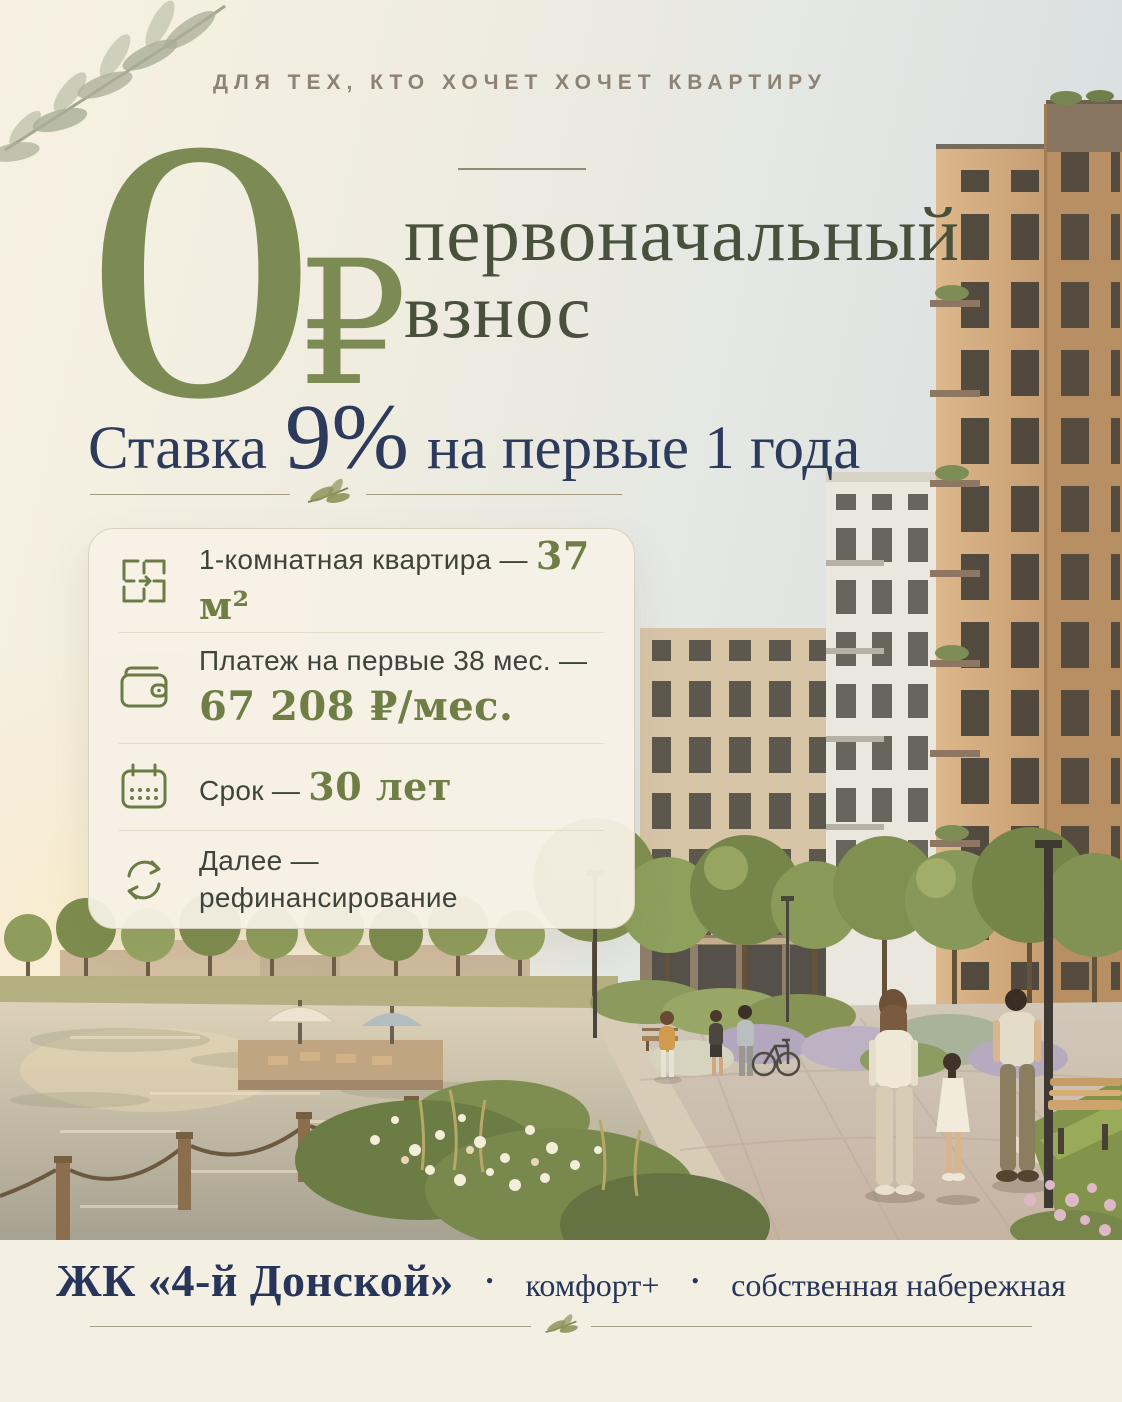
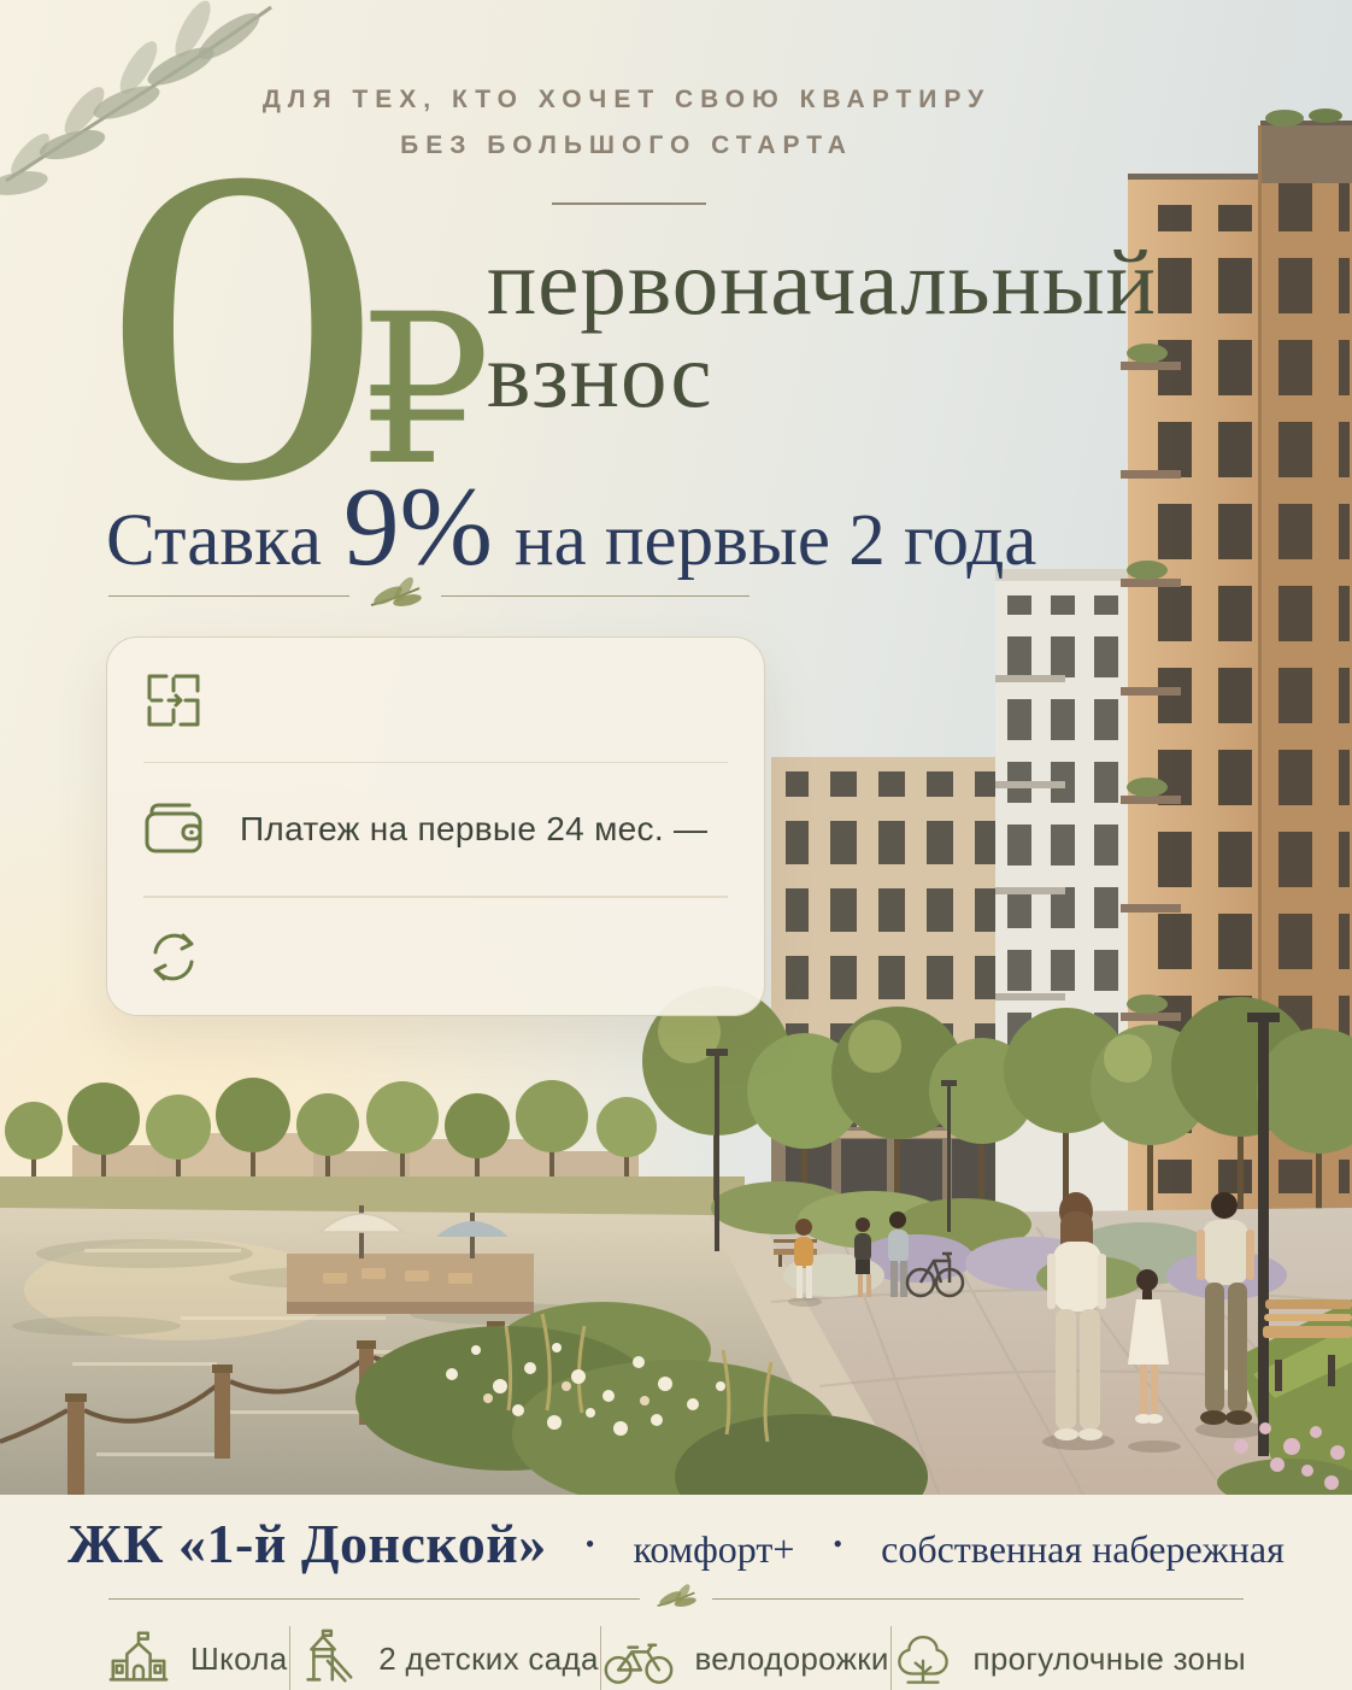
- ДЛЯ ТЕХ, КТО ХОЧЕТ ХОЧЕТ КВАРТИРУ
+ ДЛЯ ТЕХ, КТО ХОЧЕТ СВОЮ КВАРТИРУ
+ БЕЗ БОЛЬШОГО СТАРТА
  0
  ₽
  первоначальный
  взнос
- Ставка 9% на первые 1 года
+ Ставка 9% на первые 2 года
- 1-комнатная квартира — 37 м²
- Платеж на первые 38 мес. —
+ Платеж на первые 24 мес. —
- 67 208 ₽/мес.
- Срок — 30 лет
- Далее —
- рефинансирование
- ЖК «4-й Донской»
+ ЖК «1-й Донской»
  •
  комфорт+
  •
  собственная набережная
+ Школа
+ 2 детских сада
+ велодорожки
+ прогулочные зоны
